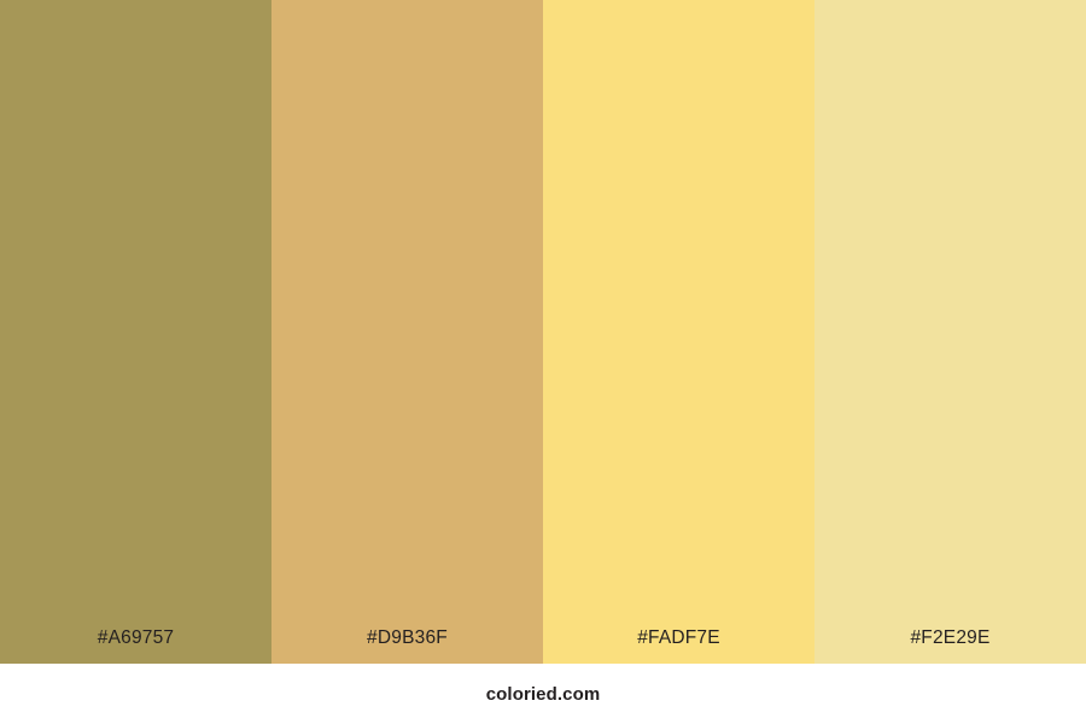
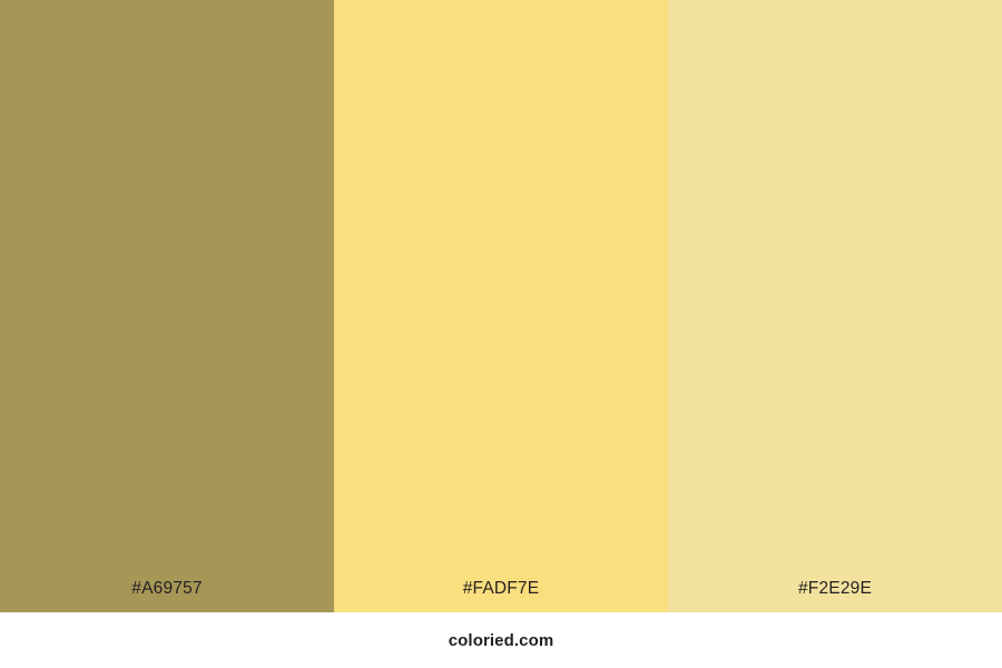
  #A69757
- #D9B36F
  #FADF7E
  #F2E29E
  coloried.com
